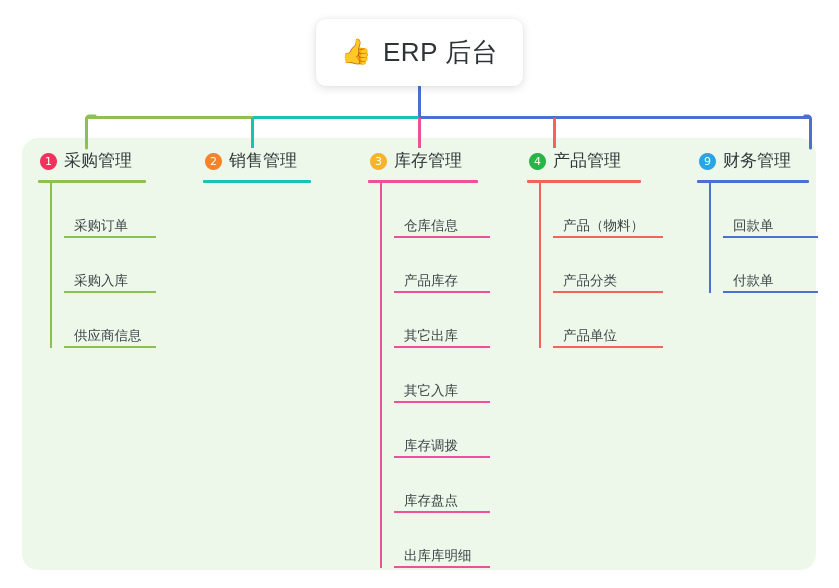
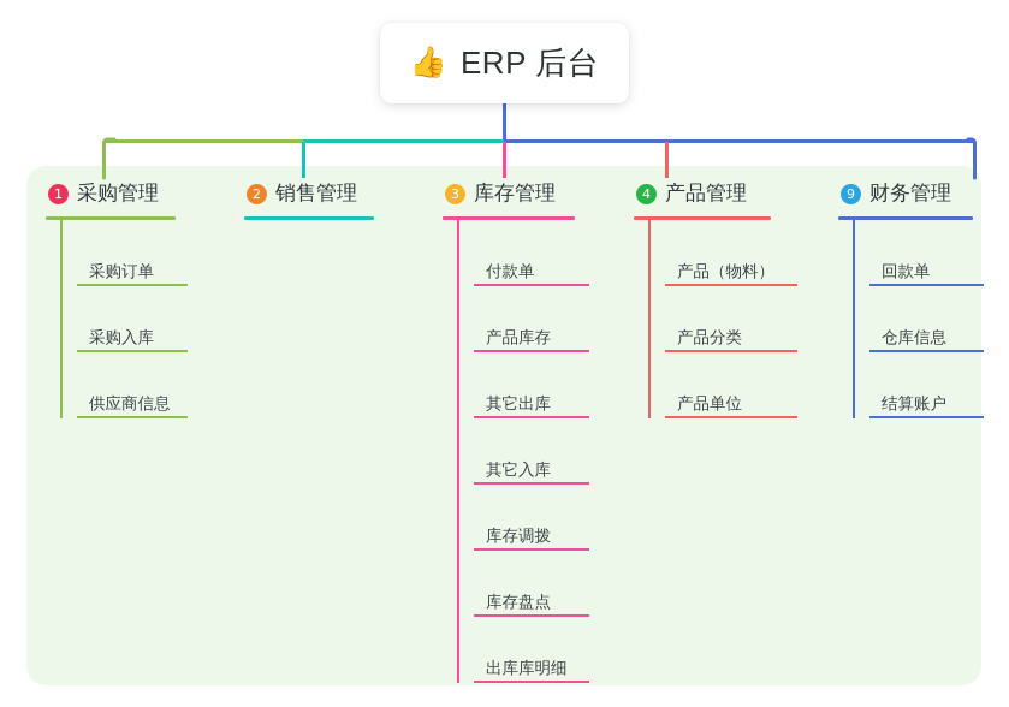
  👍
  ERP 后台
  1
  采购管理
  采购订单
  采购入库
  供应商信息
  2
  销售管理
  3
  库存管理
- 仓库信息
+ 付款单
  产品库存
  其它出库
  其它入库
  库存调拨
  库存盘点
  出库库明细
  4
  产品管理
  产品（物料）
  产品分类
  产品单位
  9
  财务管理
  回款单
- 付款单
+ 仓库信息
+ 结算账户
